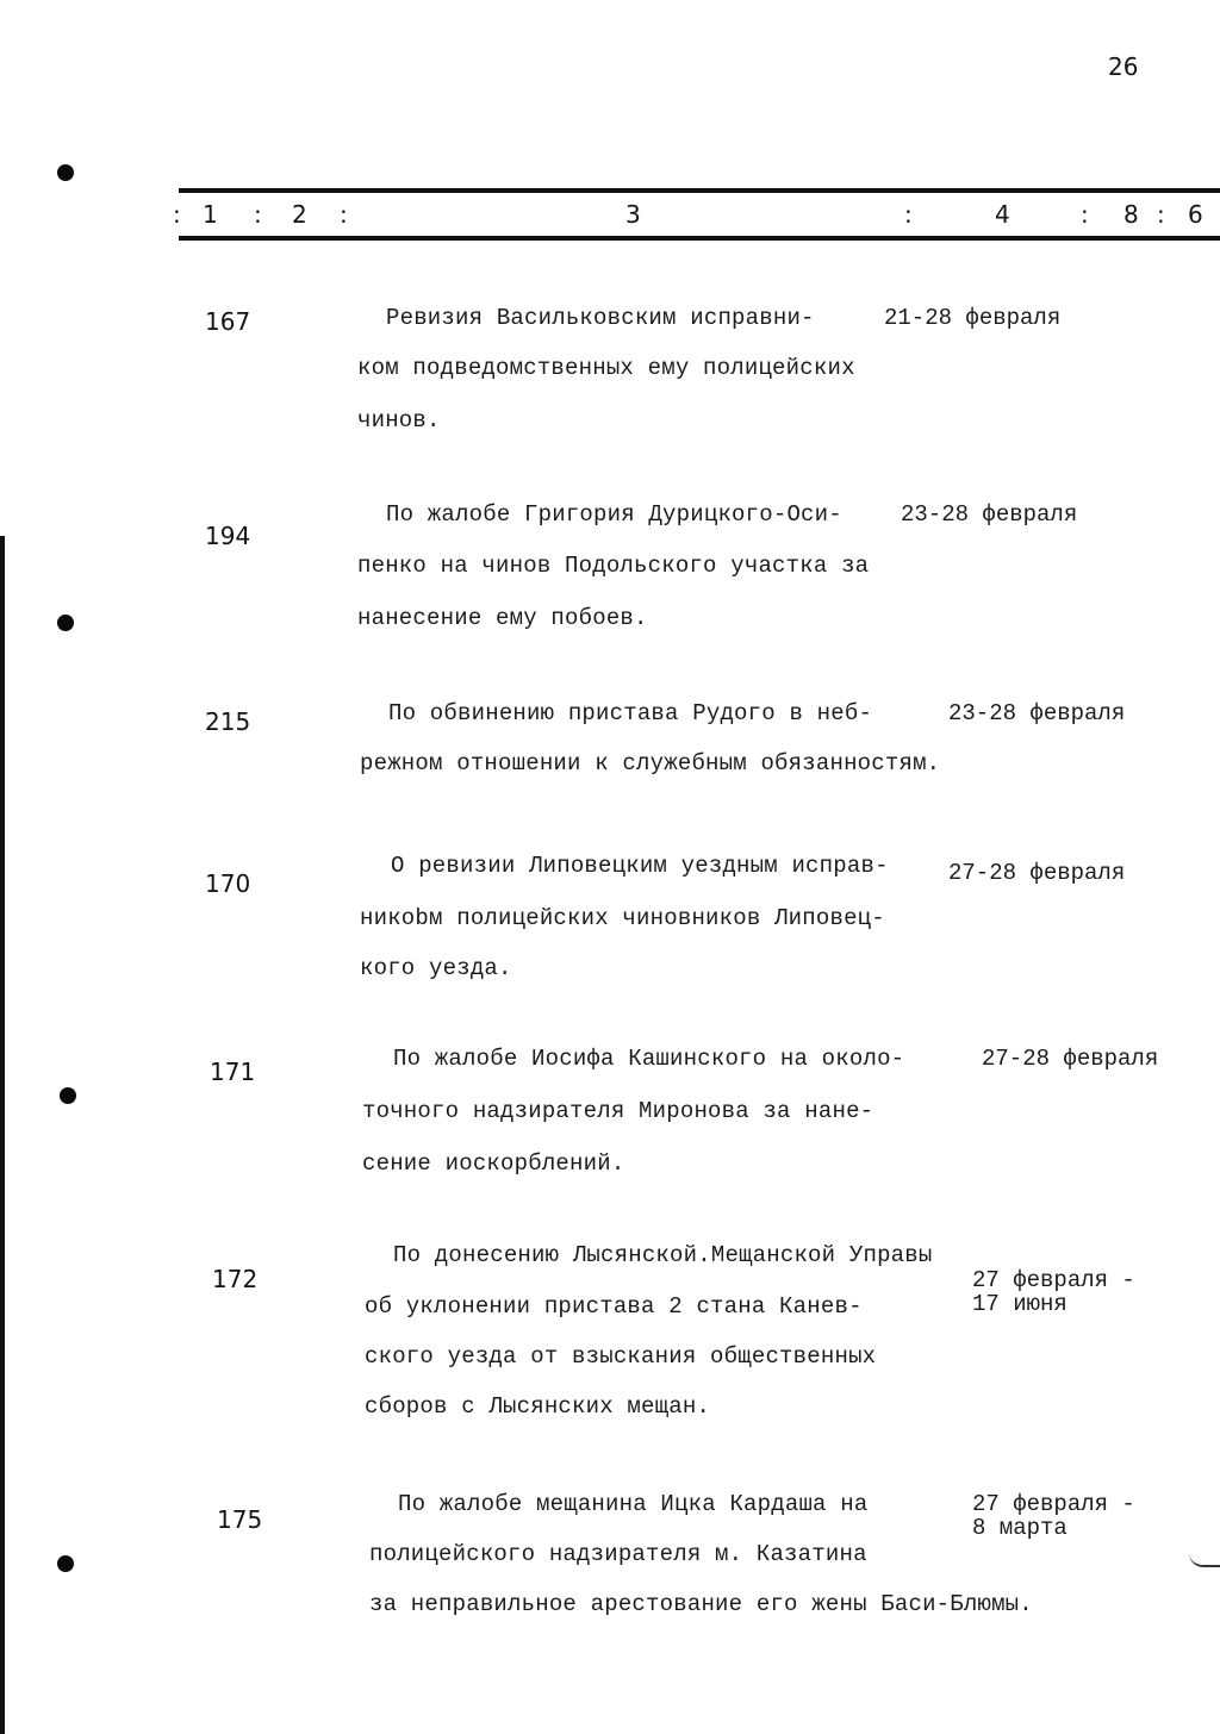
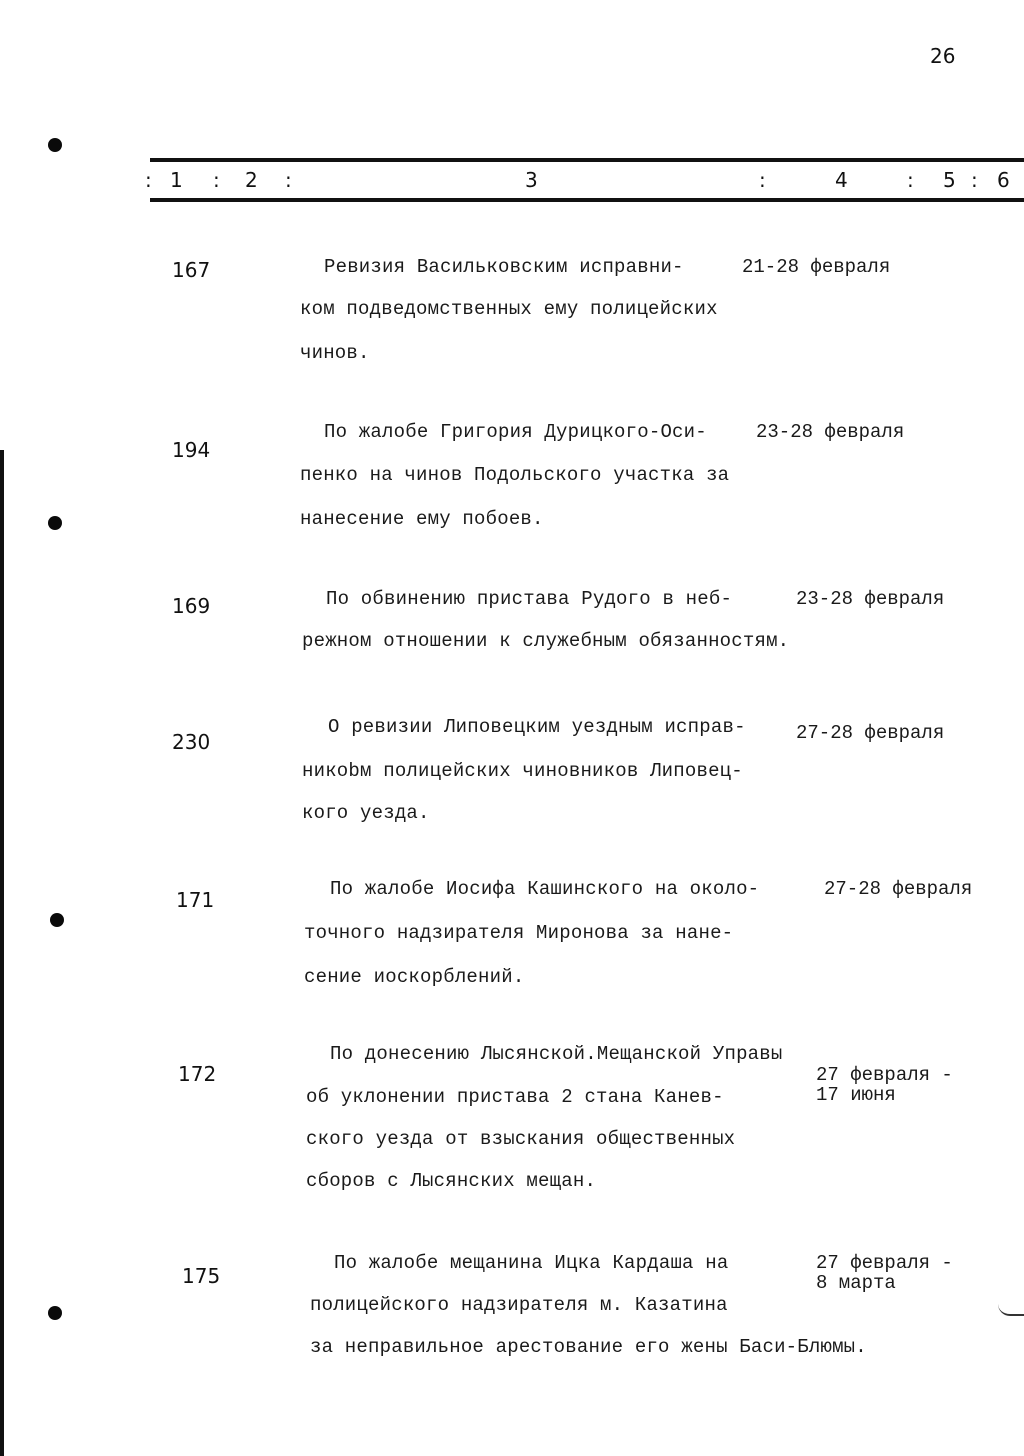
  26
  :
  1
  :
  2
  :
  3
  :
  4
  :
- 8
+ 5
  :
  6
  167
  Ревизия Васильковским исправни-
  ком подведомственных ему полицейских
  чинов.
  21-28 февраля
  194
  По жалобе Григория Дурицкого-Оси-
  пенко на чинов Подольского участка за
  нанесение ему побоев.
  23-28 февраля
- 215
+ 169
  По обвинению пристава Рудого в неб-
  режном отношении к служебным обязанностям.
  23-28 февраля
- 170
+ 230
  О ревизии Липовецким уездным исправ-
  никоbм полицейских чиновников Липовец-
  кого уезда.
  27-28 февраля
  171
  По жалобе Иосифа Кашинского на около-
  точного надзирателя Миронова за нане-
  сение иоскорблений.
  27-28 февраля
  172
  По донесению Лысянской.Мещанской Управы
  об уклонении пристава 2 стана Канев-
  ского уезда от взыскания общественных
  сборов с Лысянских мещан.
  27 февраля -
  17 июня
  175
  По жалобе мещанина Ицка Кардаша на
  полицейского надзирателя м. Казатина
  за неправильное арестование его жены Баси-Блюмы.
  27 февраля -
  8 марта
